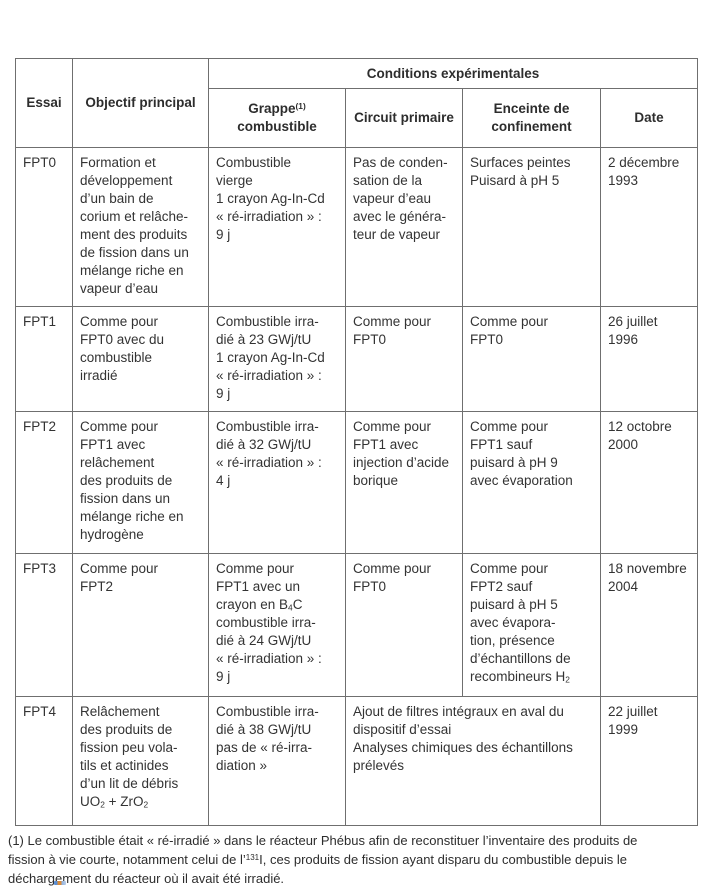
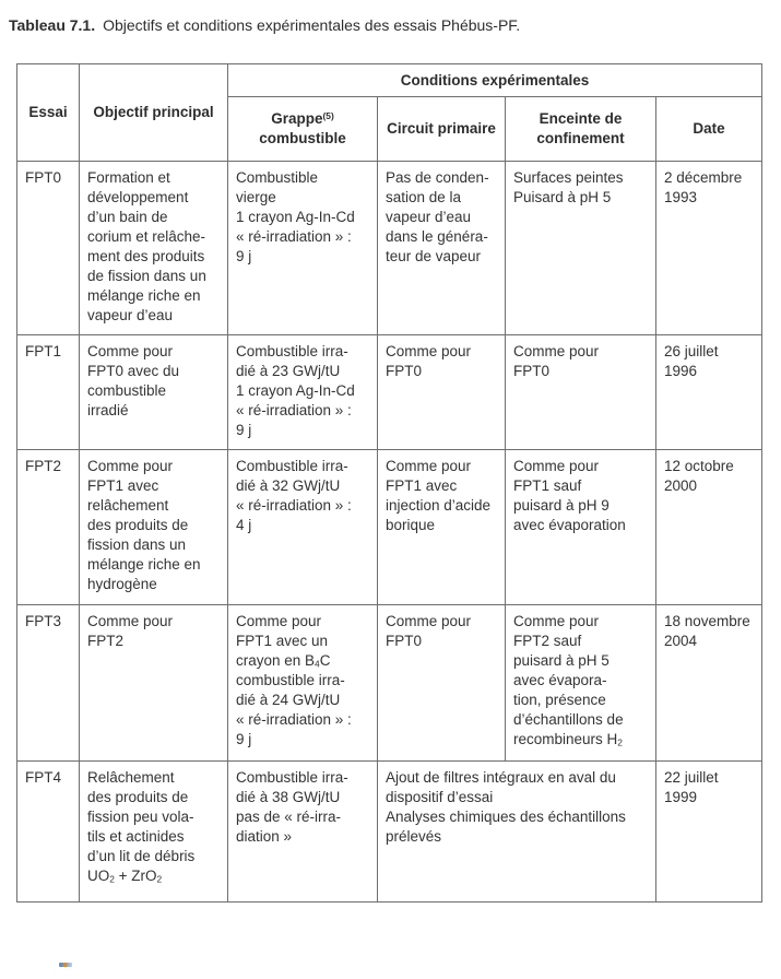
+ Tableau 7.1. Objectifs et conditions expérimentales des essais Phébus-PF.
  Essai	Objectif principal	Conditions expérimentales
- Grappe(1) combustible	Circuit primaire	Enceinte de confinement	Date
+ Grappe(5) combustible	Circuit primaire	Enceinte de confinement	Date
- FPT0	Formation et développement d’un bain de corium et relâche- ment des produits de fission dans un mélange riche en vapeur d’eau	Combustible vierge 1 crayon Ag-In-Cd « ré-irradiation » : 9 j	Pas de conden- sation de la vapeur d’eau avec le généra- teur de vapeur	Surfaces peintes Puisard à pH 5	2 décembre 1993
+ FPT0	Formation et développement d’un bain de corium et relâche- ment des produits de fission dans un mélange riche en vapeur d’eau	Combustible vierge 1 crayon Ag-In-Cd « ré-irradiation » : 9 j	Pas de conden- sation de la vapeur d’eau dans le généra- teur de vapeur	Surfaces peintes Puisard à pH 5	2 décembre 1993
  FPT1	Comme pour FPT0 avec du combustible irradié	Combustible irra- dié à 23 GWj/tU 1 crayon Ag-In-Cd « ré-irradiation » : 9 j	Comme pour FPT0	Comme pour FPT0	26 juillet 1996
  FPT2	Comme pour FPT1 avec relâchement des produits de fission dans un mélange riche en hydrogène	Combustible irra- dié à 32 GWj/tU « ré-irradiation » : 4 j	Comme pour FPT1 avec injection d’acide borique	Comme pour FPT1 sauf puisard à pH 9 avec évaporation	12 octobre 2000
  FPT3	Comme pour FPT2	Comme pour FPT1 avec un crayon en B4C combustible irra- dié à 24 GWj/tU « ré-irradiation » : 9 j	Comme pour FPT0	Comme pour FPT2 sauf puisard à pH 5 avec évapora- tion, présence d’échantillons de recombineurs H2	18 novembre 2004
  FPT4	Relâchement des produits de fission peu vola- tils et actinides d’un lit de débris UO2 + ZrO2	Combustible irra- dié à 38 GWj/tU pas de « ré-irra- diation »	Ajout de filtres intégraux en aval du dispositif d’essai Analyses chimiques des échantillons prélevés	22 juillet 1999
- (1) Le combustible était « ré-irradié » dans le réacteur Phébus afin de reconstituer l’inventaire des produits de
- fission à vie courte, notamment celui de l’131I, ces produits de fission ayant disparu du combustible depuis le
- déchargement du réacteur où il avait été irradié.
